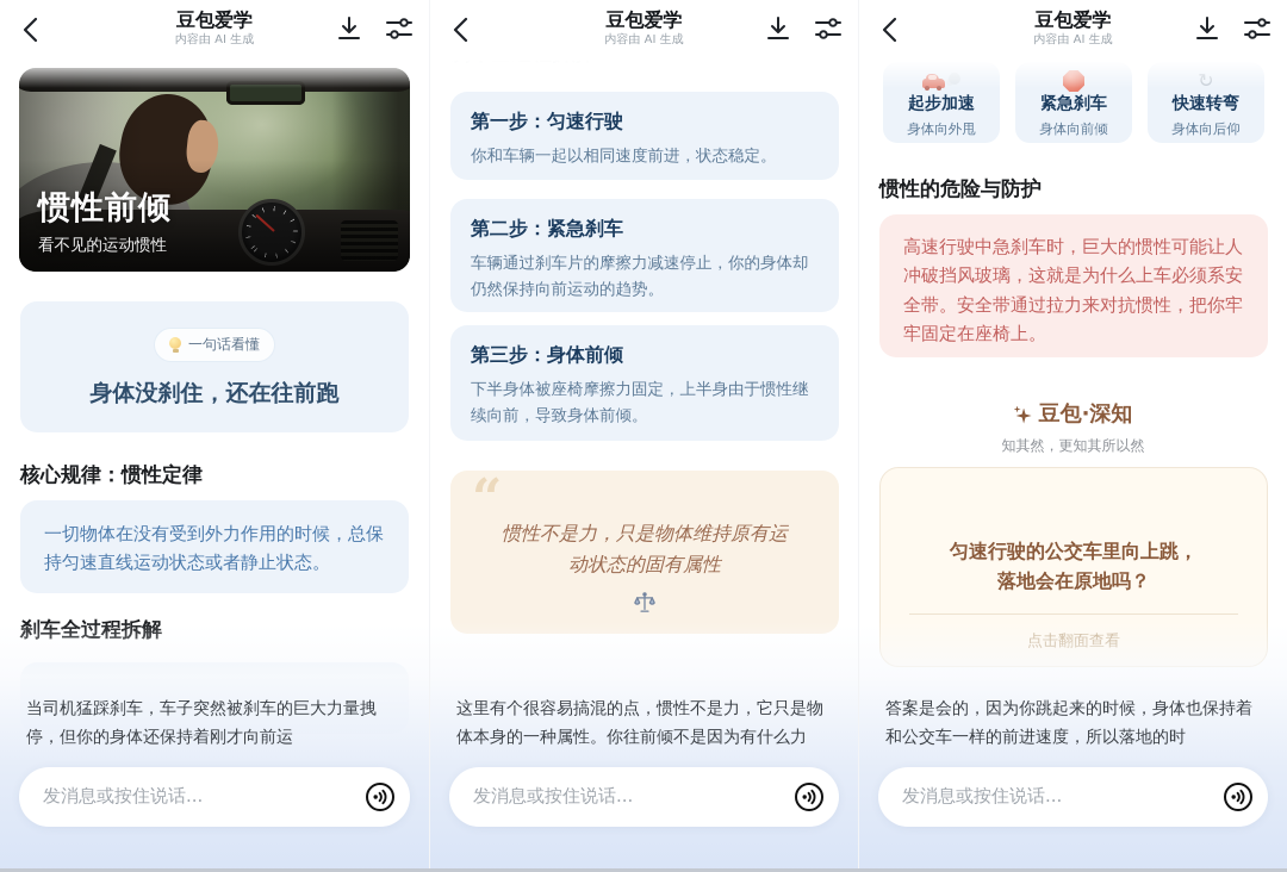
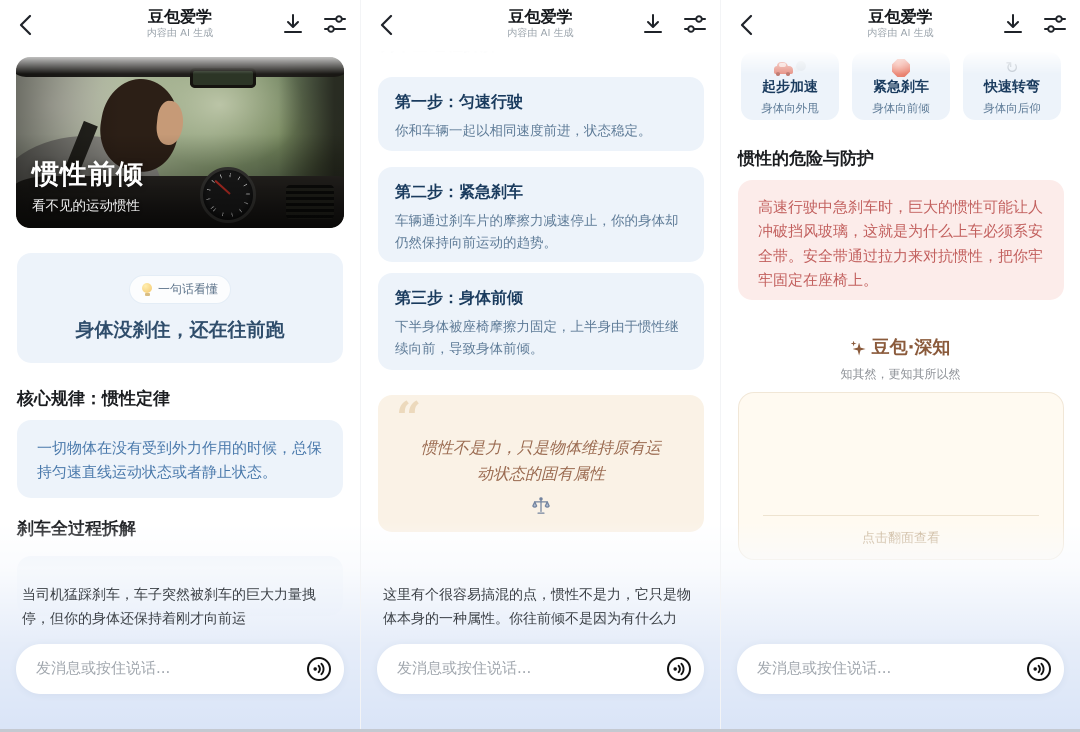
  豆包爱学
  内容由 AI 生成
  惯性前倾
  看不见的运动惯性
  一句话看懂
  身体没刹住，还在往前跑
  核心规律：惯性定律
  一切物体在没有受到外力作用的时候，总保持匀速直线运动状态或者静止状态。
  当司机猛踩刹车，车子突然被刹车的巨大力量拽停，但你的身体还保持着刚才向前运
  发消息或按住说话...
  豆包爱学
  内容由 AI 生成
  第一步：匀速行驶
  你和车辆一起以相同速度前进，状态稳定。
  第二步：紧急刹车
  车辆通过刹车片的摩擦力减速停止，你的身体却仍然保持向前运动的趋势。
  第三步：身体前倾
  下半身体被座椅摩擦力固定，上半身由于惯性继续向前，导致身体前倾。
  “
  惯性不是力，只是物体维持原有运
  动状态的固有属性
  这里有个很容易搞混的点，惯性不是力，它只是物体本身的一种属性。你往前倾不是因为有什么力
  发消息或按住说话...
  豆包爱学
  内容由 AI 生成
  起步加速
  身体向外甩
  紧急刹车
  身体向前倾
  快速转弯
  身体向后仰
  惯性的危险与防护
  高速行驶中急刹车时，巨大的惯性可能让人冲破挡风玻璃，这就是为什么上车必须系安全带。安全带通过拉力来对抗惯性，把你牢牢固定在座椅上。
  豆包·深知
  知其然，更知其所以然
- 匀速行驶的公交车里向上跳，
- 落地会在原地吗？
- 答案是会的，因为你跳起来的时候，身体也保持着和公交车一样的前进速度，所以落地的时
  发消息或按住说话...
